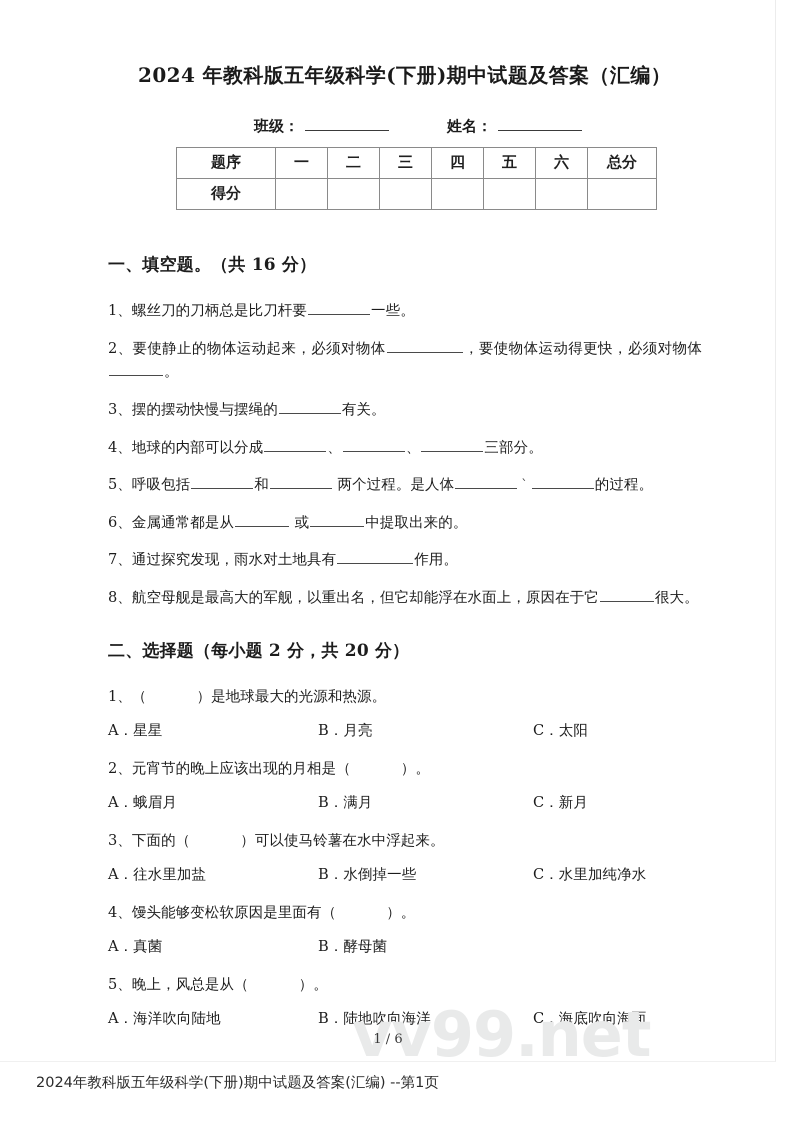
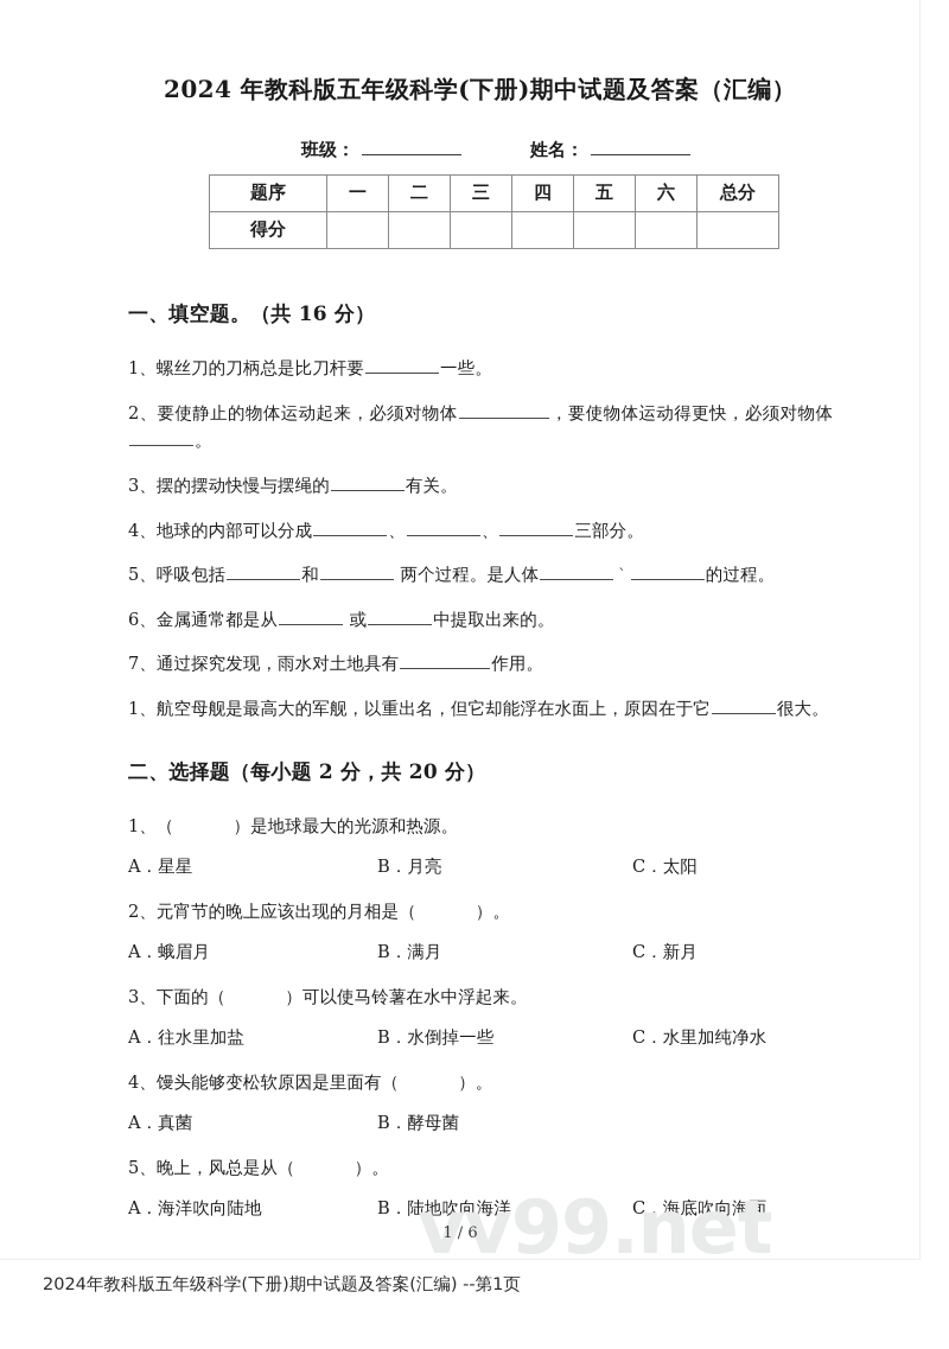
  2024 年教科版五年级科学(下册)期中试题及答案（汇编）
  班级：
  姓名：
  题序	一	二	三	四	五	六	总分
  得分
  一、填空题。（共 16 分）
  1、螺丝刀的刀柄总是比刀杆要 一些。
  2、要使静止的物体运动起来，必须对物体 ，要使物体运动得更快，必须对物体。
  3、摆的摆动快慢与摆绳的 有关。
  4、地球的内部可以分成 、 、 三部分。
  5、呼吸包括 和 两个过程。是人体 ` 的过程。
  6、金属通常都是从 或 中提取出来的。
  7、通过探究发现，雨水对土地具有 作用。
- 8、航空母舰是最高大的军舰，以重出名，但它却能浮在水面上，原因在于它 很大。
+ 1、航空母舰是最高大的军舰，以重出名，但它却能浮在水面上，原因在于它 很大。
  二、选择题（每小题 2 分，共 20 分）
  1、（ ）是地球最大的光源和热源。
  A．星星
  B．月亮
  C．太阳
  2、元宵节的晚上应该出现的月相是（ ）。
  A．蛾眉月
  B．满月
  C．新月
  3、下面的（ ）可以使马铃薯在水中浮起来。
  A．往水里加盐
  B．水倒掉一些
  C．水里加纯净水
  4、馒头能够变松软原因是里面有（ ）。
  A．真菌
  B．酵母菌
  5、晚上，风总是从（ ）。
  A．海洋吹向陆地
  B．陆地吹向海洋
  C．海底吹向海面
  vv99.net
  1 / 6
  2024年教科版五年级科学(下册)期中试题及答案(汇编) --第1页
